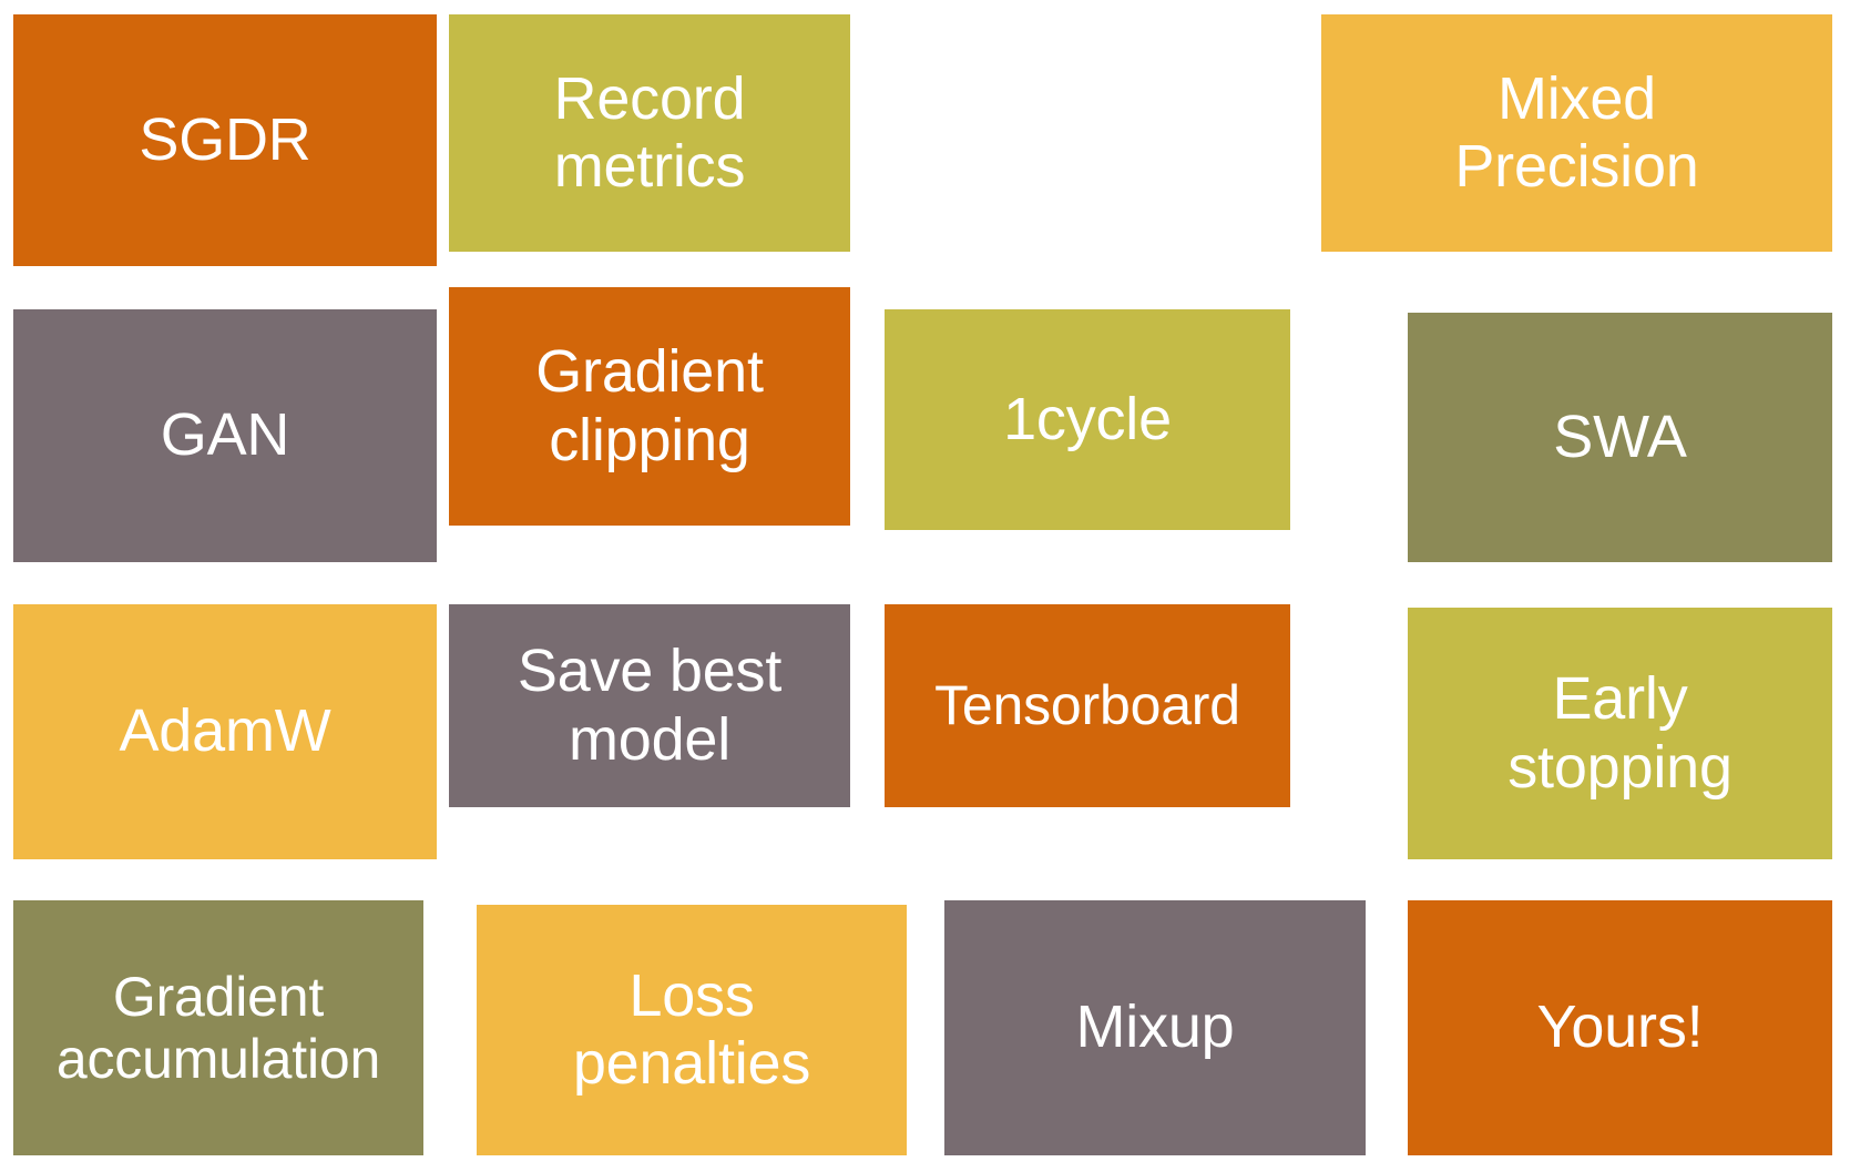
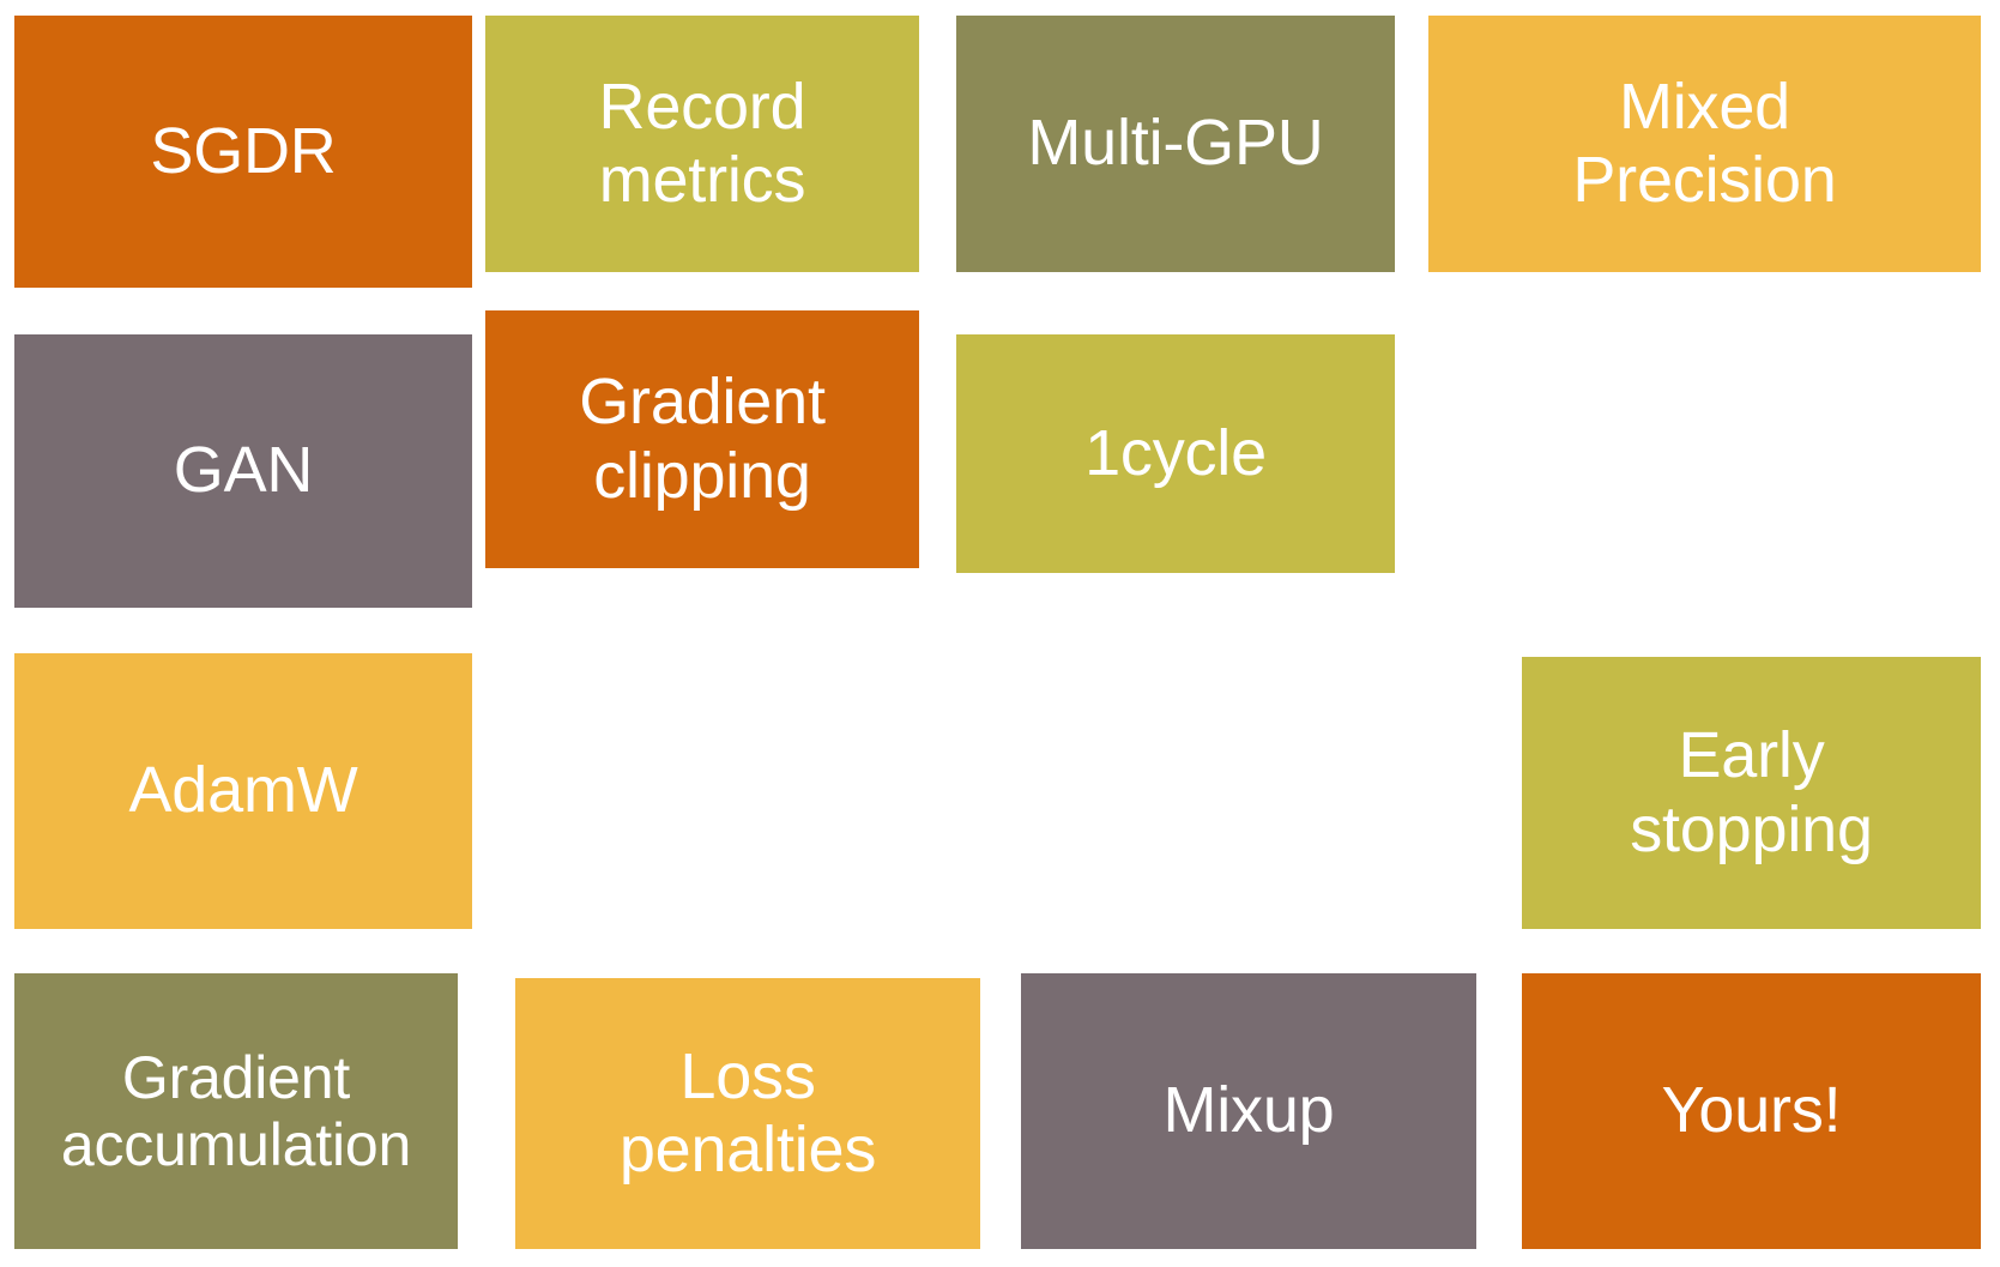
  SGDR
  Record
  metrics
+ Multi-GPU
  Mixed
  Precision
  GAN
  Gradient
  clipping
  1cycle
- SWA
  AdamW
- Save best
- model
- Tensorboard
  Early
  stopping
  Gradient
  accumulation
  Loss
  penalties
  Mixup
  Yours!
